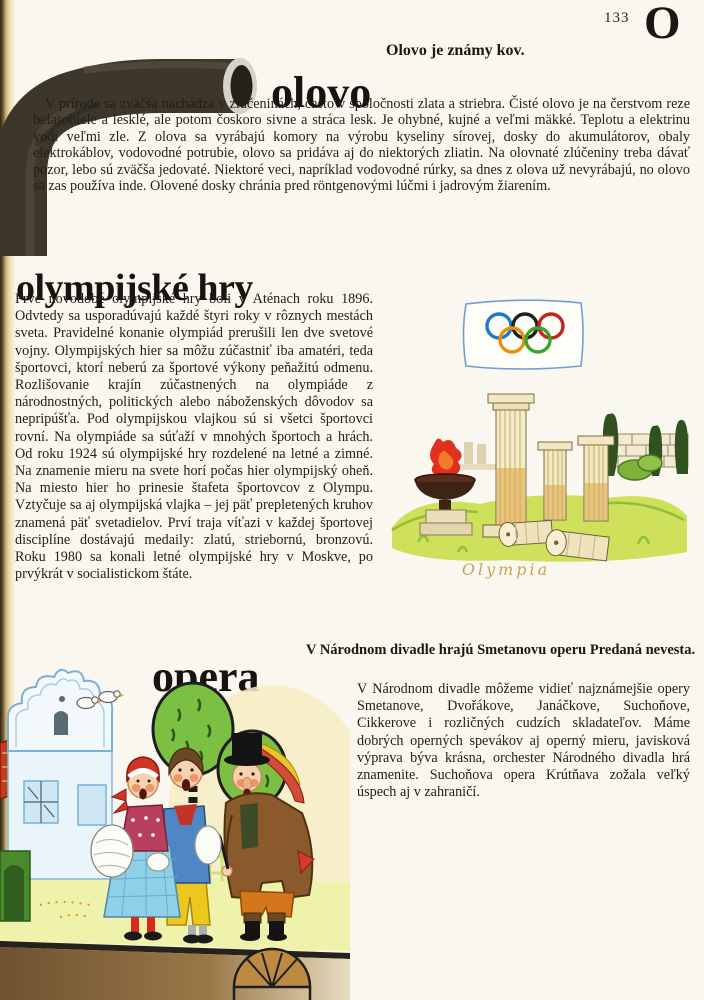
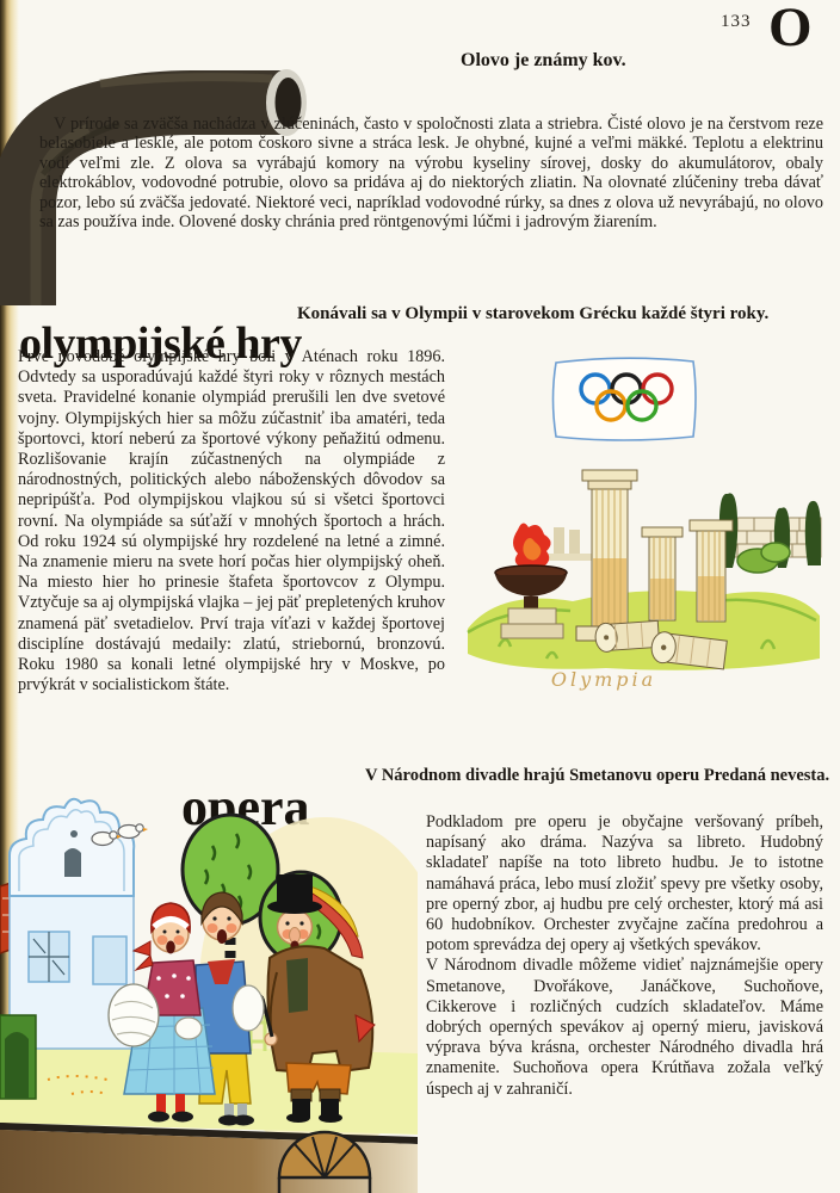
  133
  O
- olovo
  Olovo je známy kov.
  V prírode sa zväčša nachádza v zlúčeninách, často v spoločnosti zlata a striebra. Čisté olovo je na čerstvom reze belasobiele a lesklé, ale potom čoskoro sivne a stráca lesk. Je ohybné, kujné a veľmi mäkké. Teplotu a elektrinu vodí veľmi zle. Z olova sa vyrábajú komory na výrobu kyseliny sírovej, dosky do akumulátorov, obaly elektrokáblov, vodovodné potrubie, olovo sa pridáva aj do niektorých zliatin. Na olovnaté zlúčeniny treba dávať pozor, lebo sú zväčša jedovaté. Niektoré veci, napríklad vodovodné rúrky, sa dnes z olova už nevyrábajú, no olovo sa zas používa inde. Olovené dosky chránia pred röntgenovými lúčmi i jadrovým žiarením.
  olympijské hry
+ Konávali sa v Olympii v starovekom Grécku každé štyri roky.
  Prvé novodobé olympijské hry boli v Aténach roku 1896. Odvtedy sa usporadúvajú každé štyri roky v rôznych mestách sveta. Pravidelné konanie olympiád prerušili len dve svetové vojny. Olympijských hier sa môžu zúčastniť iba amatéri, teda športovci, ktorí neberú za športové výkony peňažitú odmenu. Rozlišovanie krajín zúčastnených na olympiáde z národnostných, politických alebo náboženských dôvodov sa nepripúšťa. Pod olympijskou vlajkou sú si všetci športovci rovní. Na olympiáde sa súťaží v mnohých športoch a hrách. Od roku 1924 sú olympijské hry rozdelené na letné a zimné. Na znamenie mieru na svete horí počas hier olympijský oheň. Na miesto hier ho prinesie štafeta športovcov z Olympu. Vztyčuje sa aj olympijská vlajka – jej päť prepletených kruhov znamená päť svetadielov. Prví traja víťazi v každej športovej disciplíne dostávajú medaily: zlatú, striebornú, bronzovú. Roku 1980 sa konali letné olympijské hry v Moskve, po prvýkrát v socialistickom štáte.
  Olympia
  opera
  V Národnom divadle hrajú Smetanovu operu Predaná nevesta.
+ Podkladom pre operu je obyčajne veršovaný príbeh, napísaný ako dráma. Nazýva sa libreto. Hudobný skladateľ napíše na toto libreto hudbu. Je to istotne namáhavá práca, lebo musí zložiť spevy pre všetky osoby, pre operný zbor, aj hudbu pre celý orchester, ktorý má asi 60 hudobníkov. Orchester zvyčajne začína predohrou a potom sprevádza dej opery aj všetkých spevákov.
  V Národnom divadle môžeme vidieť najznámejšie opery Smetanove, Dvořákove, Janáčkove, Suchoňove, Cikkerove i rozličných cudzích skladateľov. Máme dobrých operných spevákov aj operný mieru, javisková výprava býva krásna, orchester Národného divadla hrá znamenite. Suchoňova opera Krútňava zožala veľký úspech aj v zahraničí.
